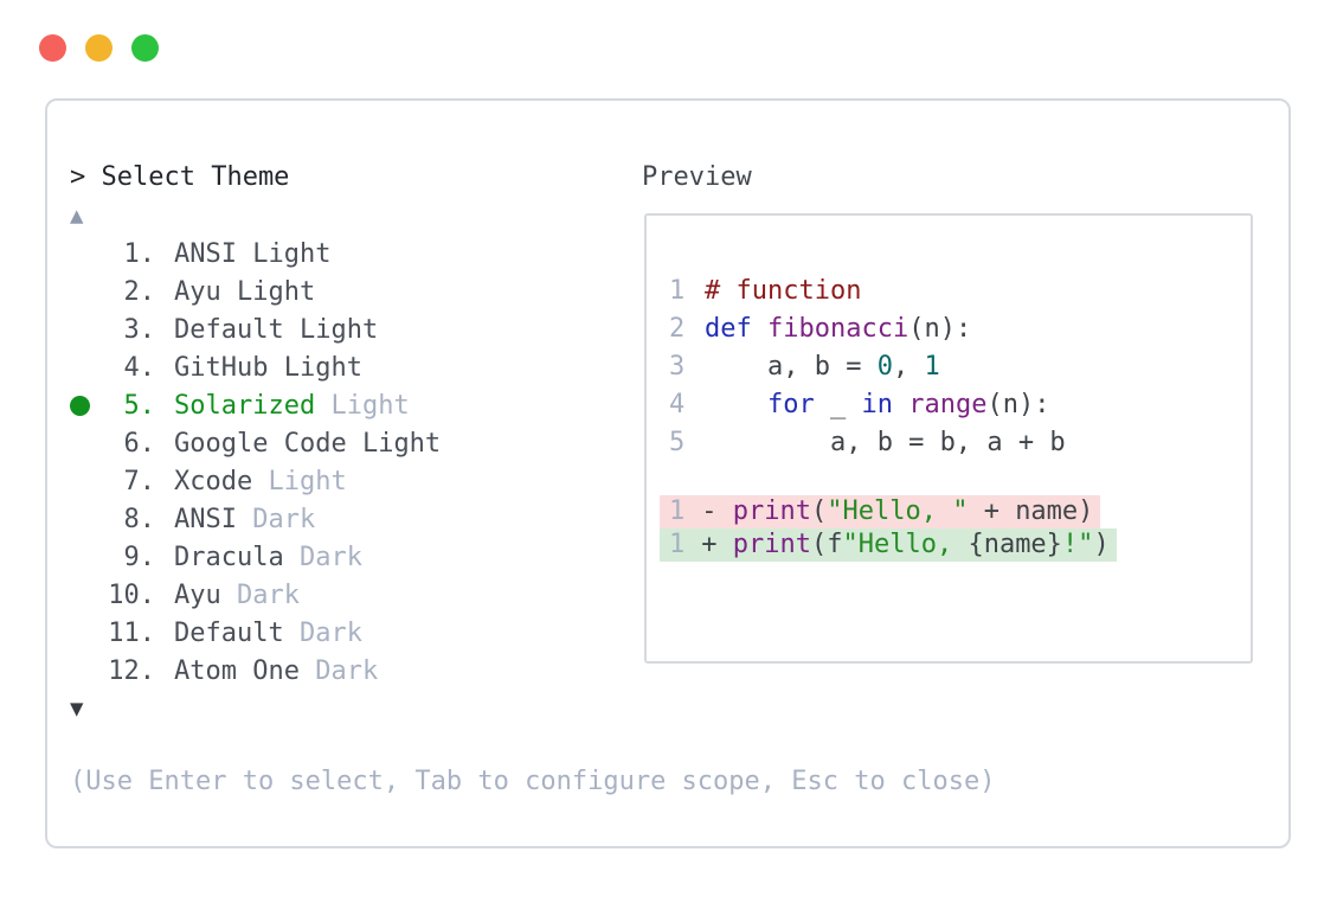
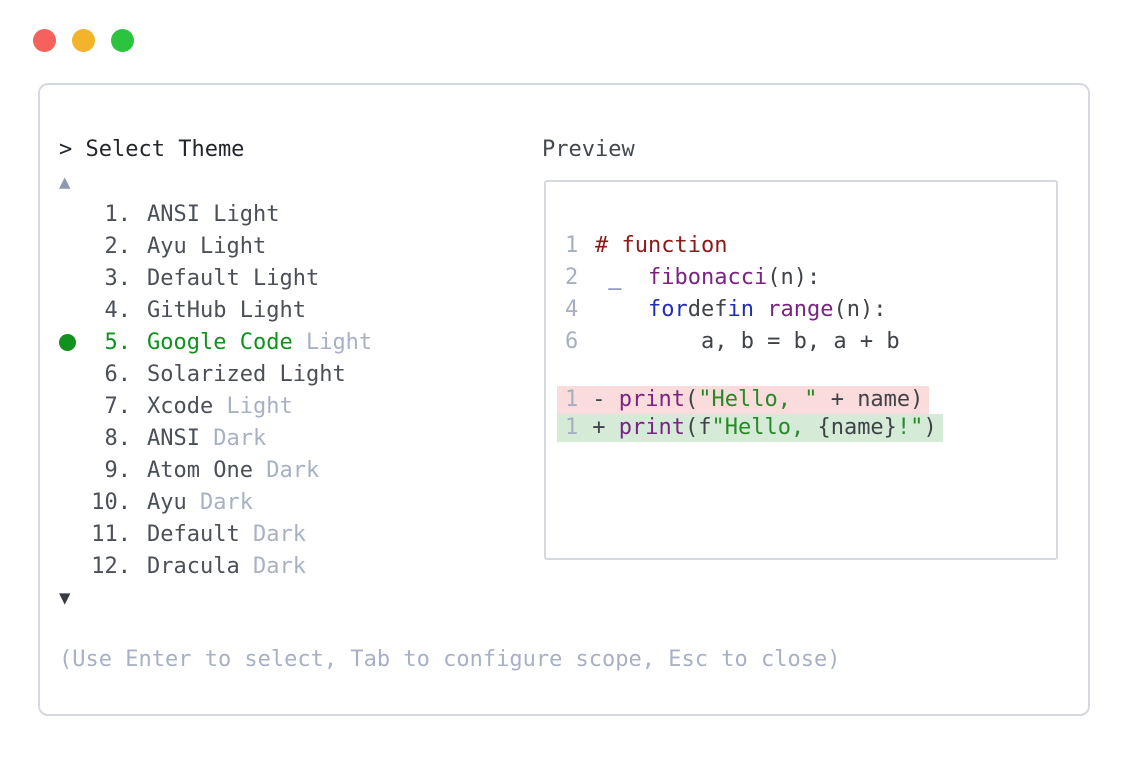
  > Select Theme
  ▲
  1.
  ANSI
  Light
  2.
  Ayu
  Light
  3.
  Default
  Light
  4.
  GitHub
  Light
  5.
- Solarized
+ Google Code
  Light
  6.
- Google Code
+ Solarized
  Light
  7.
  Xcode
  Light
  8.
  ANSI
  Dark
  9.
- Dracula
+ Atom One
  Dark
  10.
  Ayu
  Dark
  11.
  Default
  Dark
  12.
- Atom One
+ Dracula
  Dark
  ▼
  (Use Enter to select, Tab to configure scope, Esc to close)
  Preview
  1 # function
- 2 def fibonacci(n):
+ 2 _ fibonacci(n):
- 3 a, b = 0, 1
- 4 for _ in range(n):
+ 4 fordefin range(n):
- 5 a, b = b, a + b
+ 6 a, b = b, a + b
  1 - print("Hello, " + name)
  1 + print(f"Hello, {name}!")
